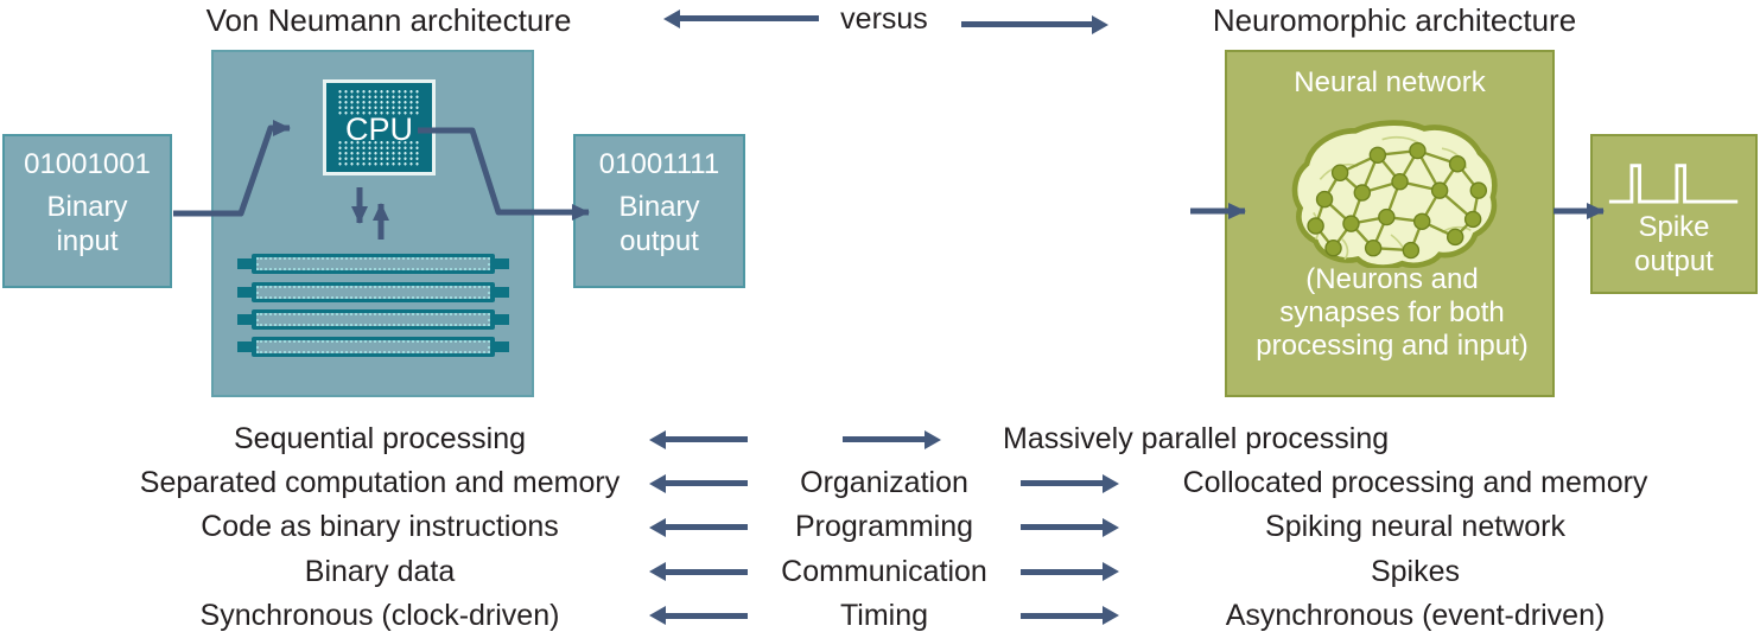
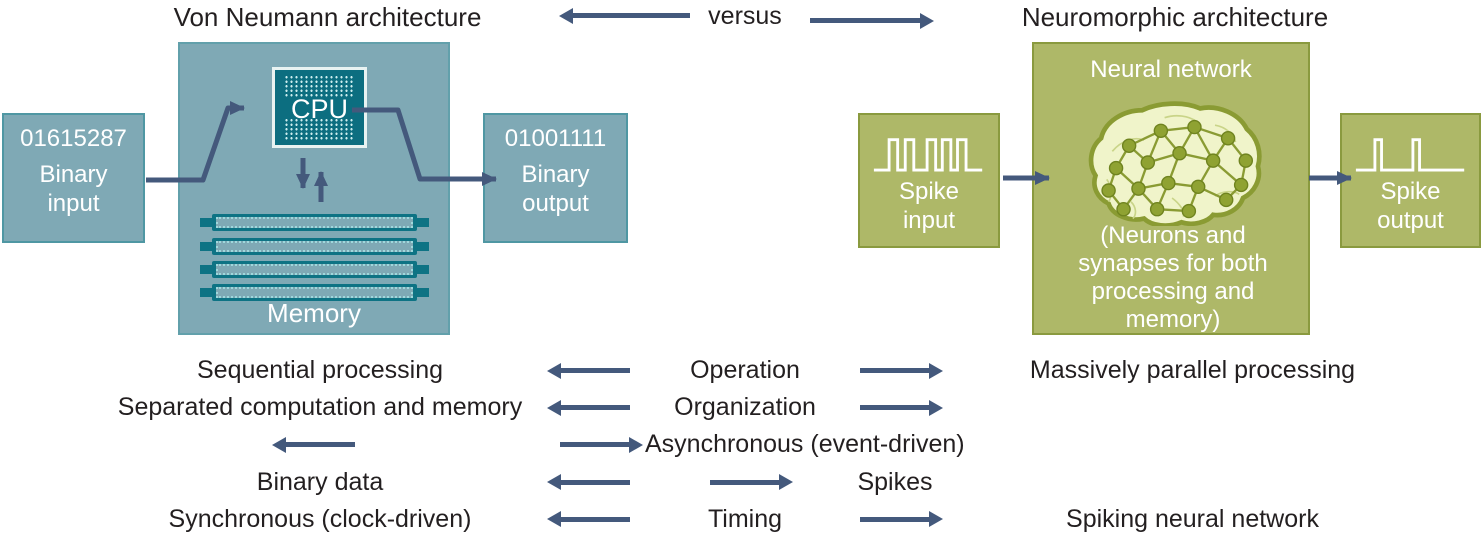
  Von Neumann architecture
  versus
  Neuromorphic architecture
  CPU
+ Memory
- 01001001
+ 01615287
  Binary input
  01001111
  Binary output
+ Spike input
  Neural network
- (Neurons and synapses for both processing and input)
+ (Neurons and synapses for both processing and memory)
  Spike output
  Sequential processing
+ Operation
  Massively parallel processing
  Separated computation and memory
  Organization
- Collocated processing and memory
- Code as binary instructions
- Programming
- Spiking neural network
+ Asynchronous (event-driven)
  Binary data
- Communication
  Spikes
  Synchronous (clock-driven)
  Timing
- Asynchronous (event-driven)
+ Spiking neural network
